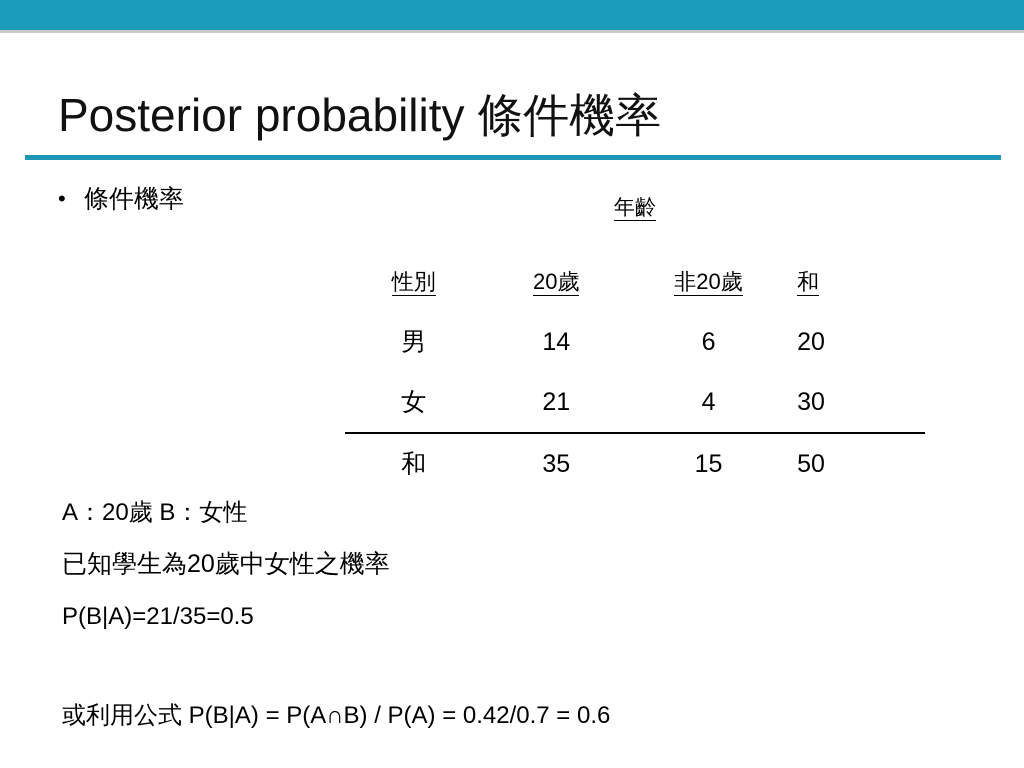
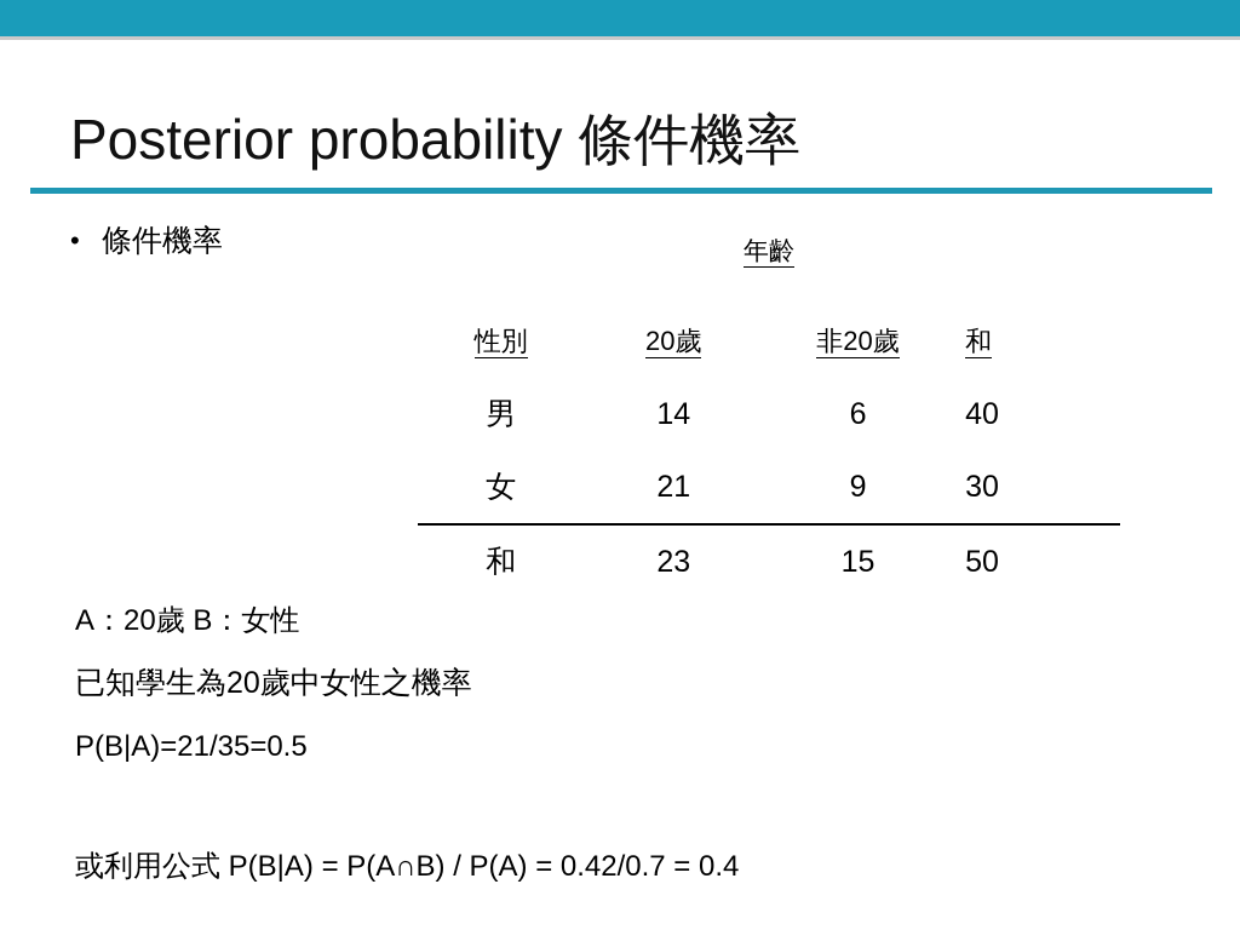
  Posterior probability 條件機率
  •
  條件機率
  年齡
  性別	20歲	非20歲	和
- 男	14	6	20
+ 男	14	6	40
- 女	21	4	30
+ 女	21	9	30
- 和	35	15	50
+ 和	23	15	50
  A：20歲 B：女性
  已知學生為20歲中女性之機率
  P(B|A)=21/35=0.5
- 或利用公式 P(B|A) = P(A∩B) / P(A) = 0.42/0.7 = 0.6
+ 或利用公式 P(B|A) = P(A∩B) / P(A) = 0.42/0.7 = 0.4
